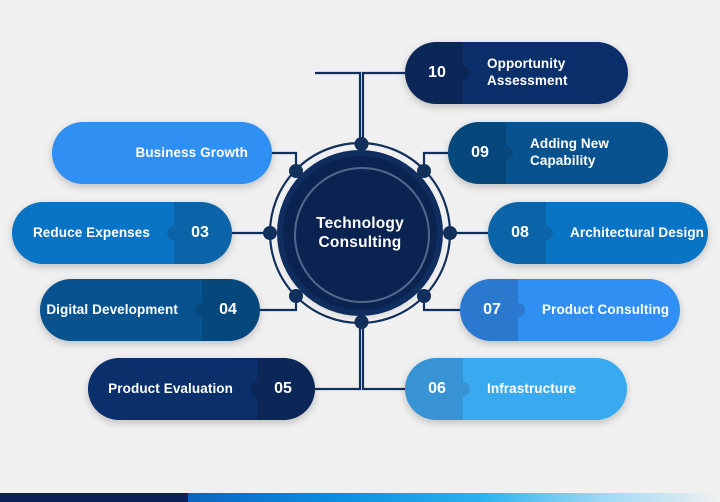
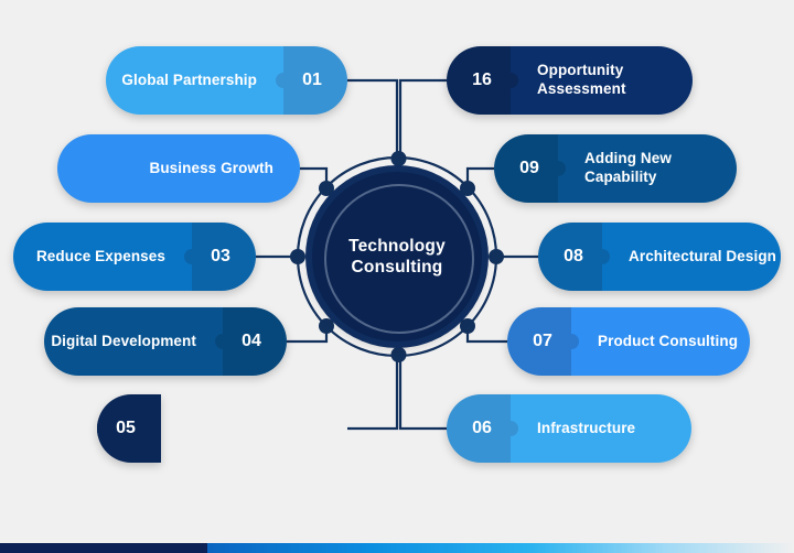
  Technology
  Consulting
+ Global Partnership
+ 01
  Business Growth
  Reduce Expenses
  03
  Digital Development
  04
- Product Evaluation
  05
- 10
+ 16
  Opportunity
  Assessment
  09
  Adding New Capability
  08
  Architectural Design
  07
  Product Consulting
  06
  Infrastructure
